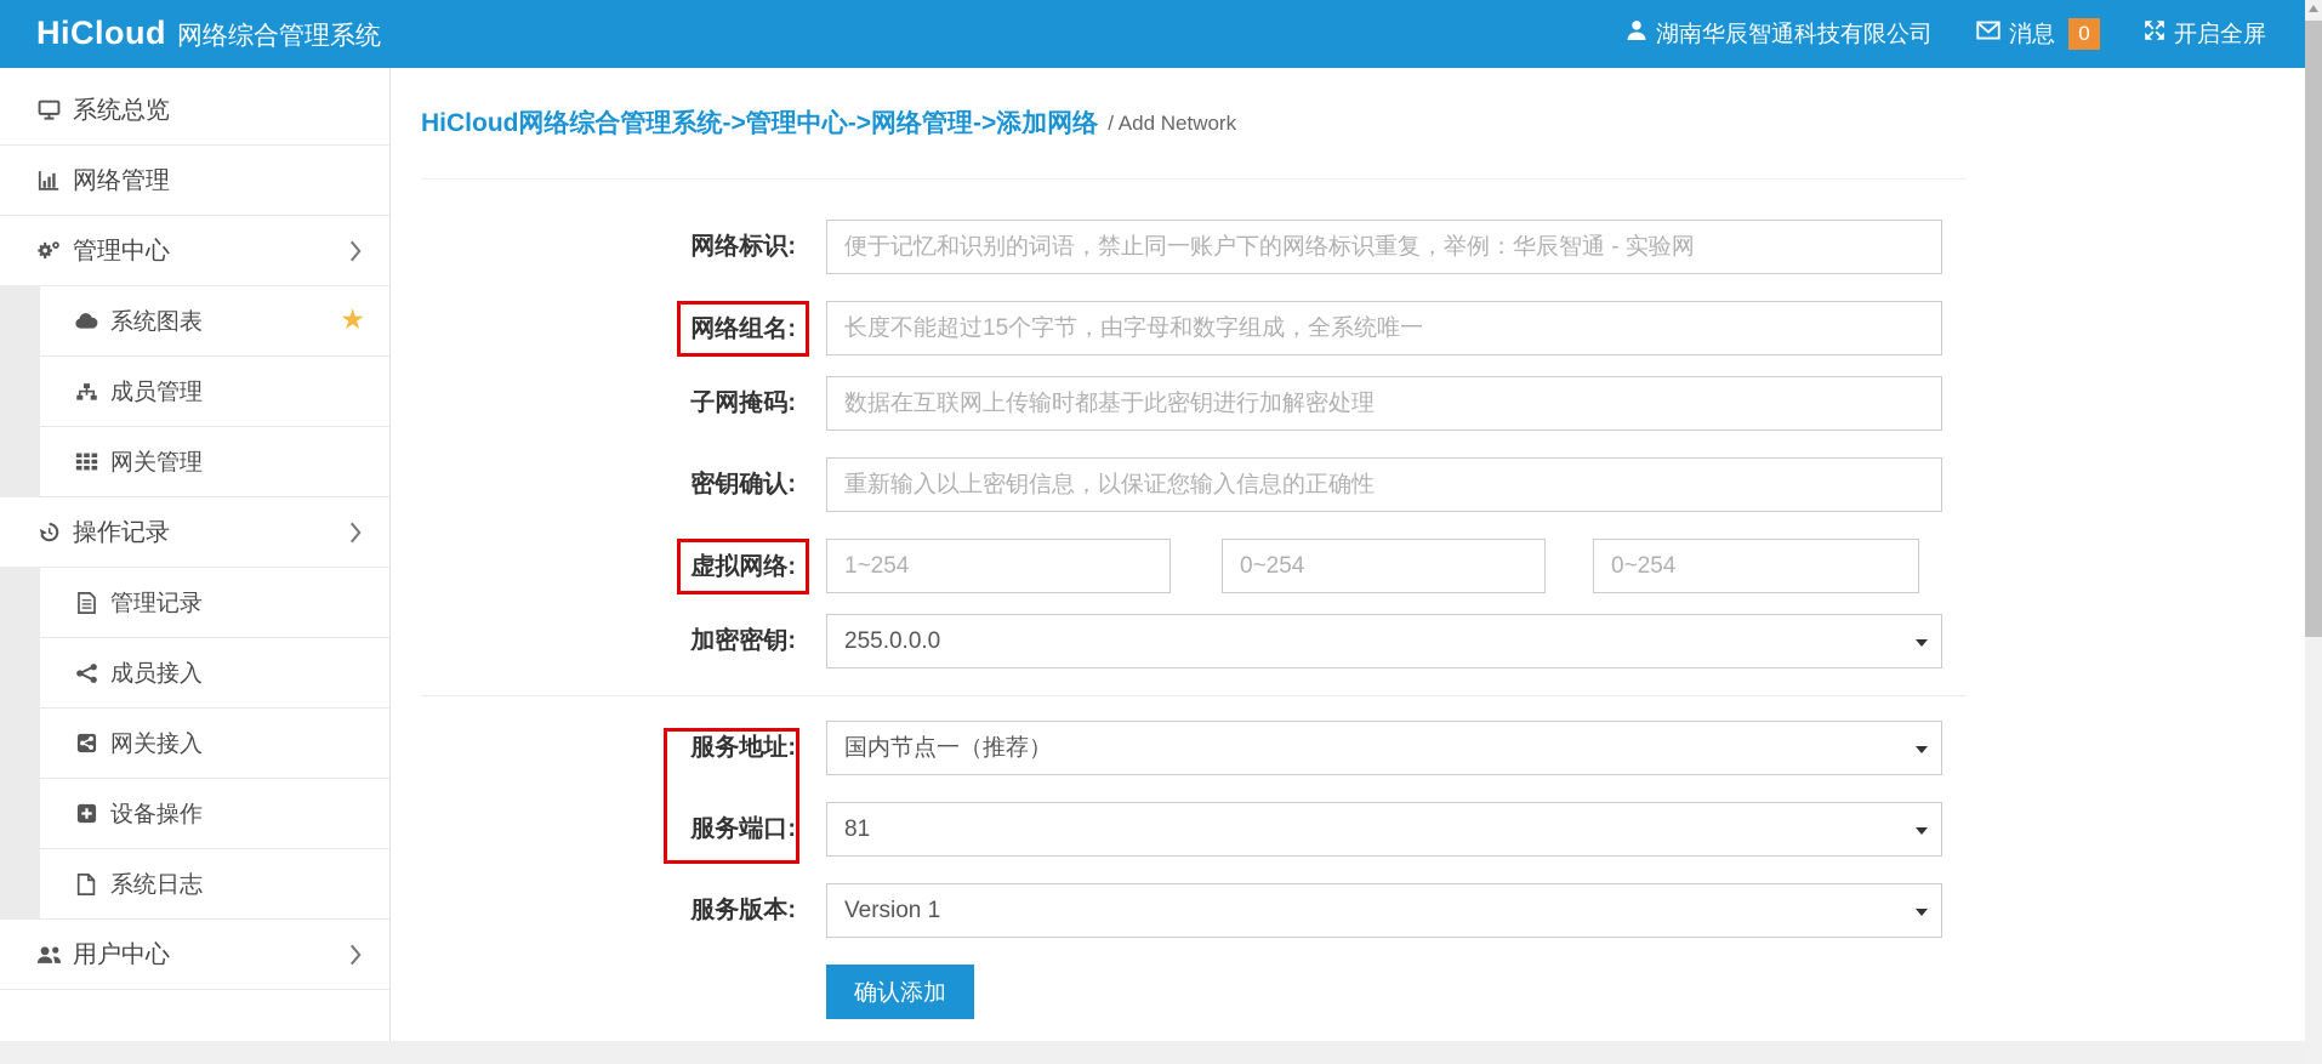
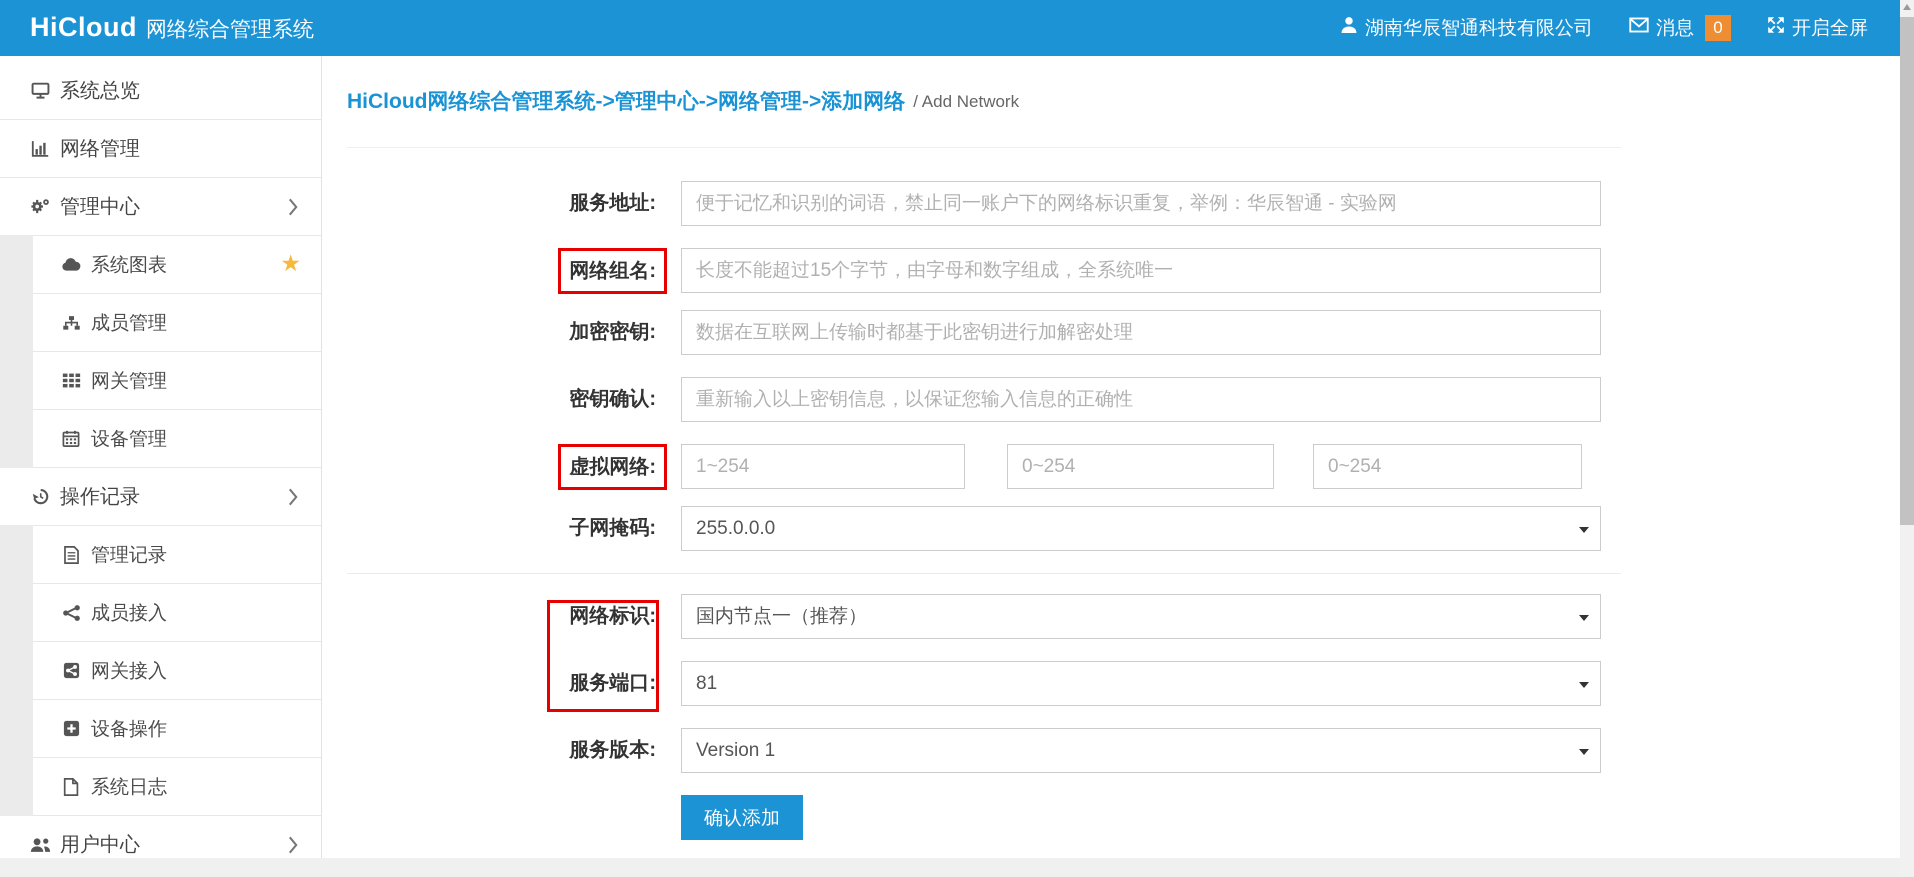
  HiCloud
  网络综合管理系统
  湖南华辰智通科技有限公司
  消息
  0
  开启全屏
  系统总览
  网络管理
  管理中心
  系统图表
  ★
  成员管理
  网关管理
+ 设备管理
  操作记录
  管理记录
  成员接入
  网关接入
  设备操作
  系统日志
  用户中心
  HiCloud网络综合管理系统->管理中心->网络管理->添加网络
  / Add Network
- 网络标识:
+ 服务地址:
  便于记忆和识别的词语，禁止同一账户下的网络标识重复，举例：华辰智通 - 实验网
  网络组名:
  长度不能超过15个字节，由字母和数字组成，全系统唯一
- 子网掩码:
+ 加密密钥:
  数据在互联网上传输时都基于此密钥进行加解密处理
  密钥确认:
  重新输入以上密钥信息，以保证您输入信息的正确性
  虚拟网络:
  1~254
  0~254
  0~254
- 加密密钥:
+ 子网掩码:
  255.0.0.0
- 服务地址:
+ 网络标识:
  国内节点一（推荐）
  服务端口:
  81
  服务版本:
  Version 1
  确认添加
